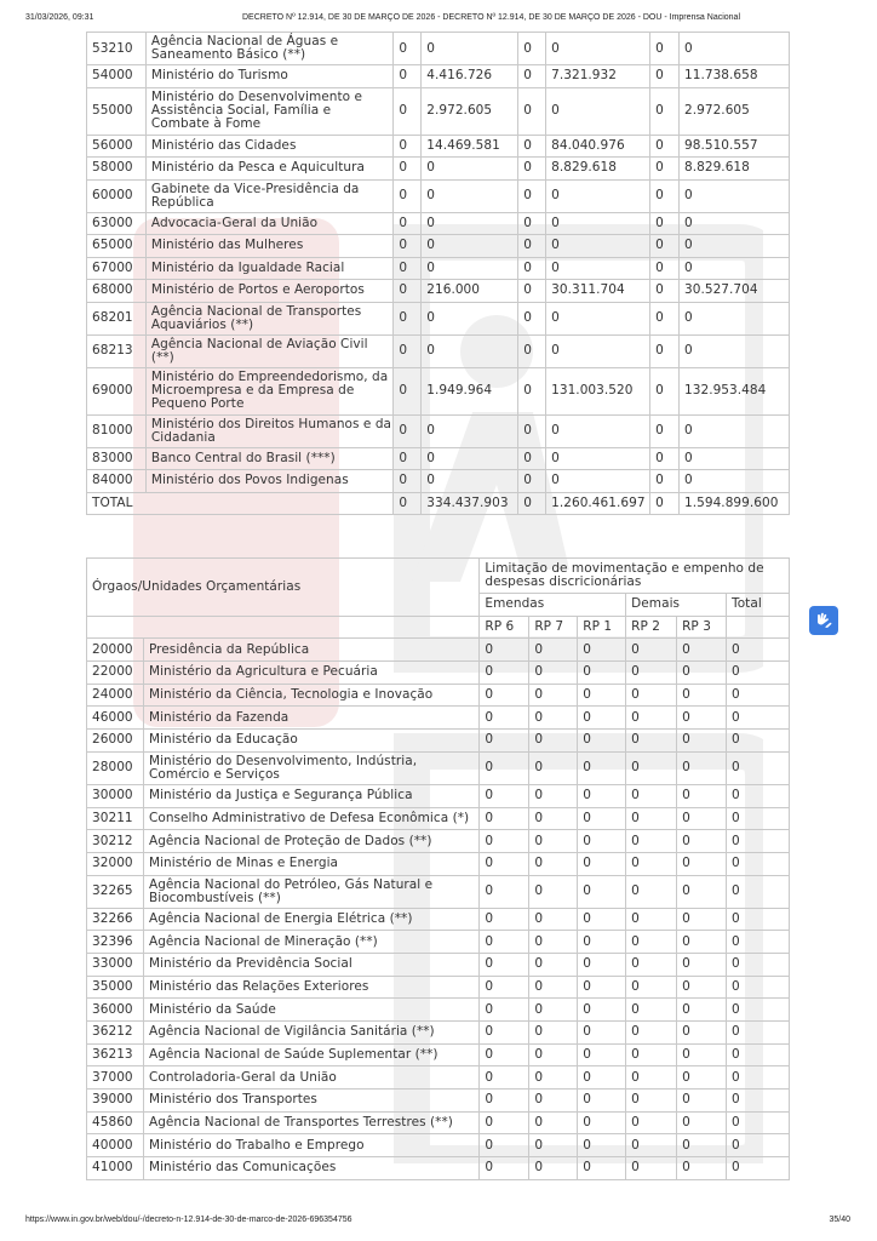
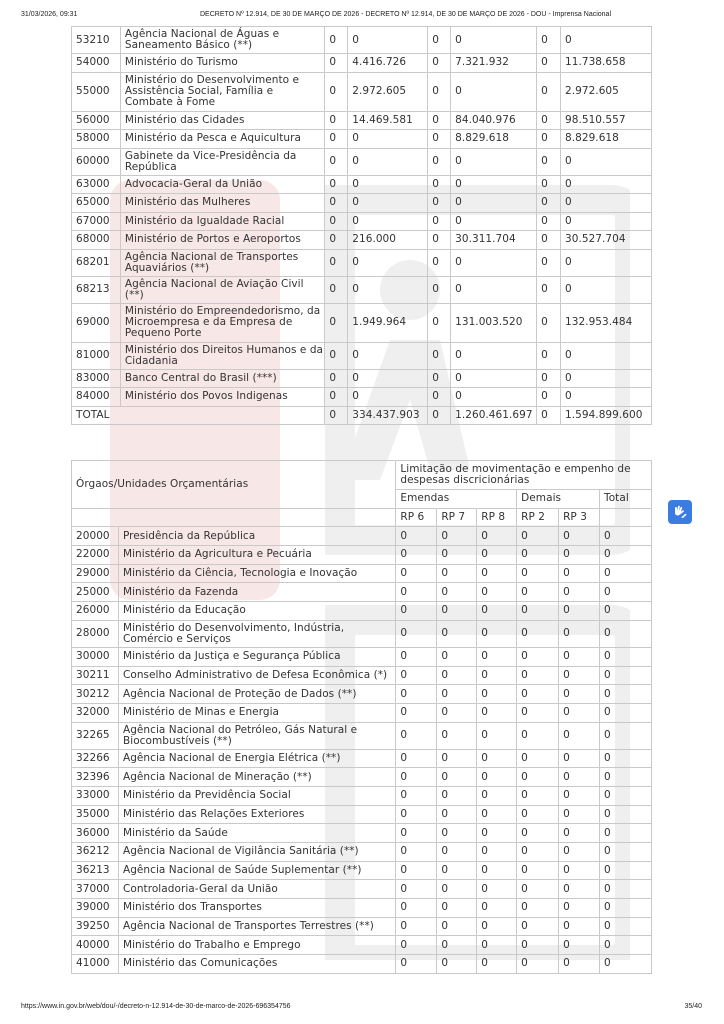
  53210	Agência Nacional de Águas e Saneamento Básico (**)	0	0	0	0	0	0
  54000	Ministério do Turismo	0	4.416.726	0	7.321.932	0	11.738.658
  55000	Ministério do Desenvolvimento e Assistência Social, Família e Combate à Fome	0	2.972.605	0	0	0	2.972.605
  56000	Ministério das Cidades	0	14.469.581	0	84.040.976	0	98.510.557
  58000	Ministério da Pesca e Aquicultura	0	0	0	8.829.618	0	8.829.618
  60000	Gabinete da Vice-Presidência da República	0	0	0	0	0	0
  63000	Advocacia-Geral da União	0	0	0	0	0	0
  65000	Ministério das Mulheres	0	0	0	0	0	0
  67000	Ministério da Igualdade Racial	0	0	0	0	0	0
  68000	Ministério de Portos e Aeroportos	0	216.000	0	30.311.704	0	30.527.704
  68201	Agência Nacional de Transportes Aquaviários (**)	0	0	0	0	0	0
  68213	Agência Nacional de Aviação Civil (**)	0	0	0	0	0	0
  69000	Ministério do Empreendedorismo, da Microempresa e da Empresa de Pequeno Porte	0	1.949.964	0	131.003.520	0	132.953.484
  81000	Ministério dos Direitos Humanos e da Cidadania	0	0	0	0	0	0
  83000	Banco Central do Brasil (***)	0	0	0	0	0	0
  84000	Ministério dos Povos Indigenas	0	0	0	0	0	0
  TOTAL	0	334.437.903	0	1.260.461.697	0	1.594.899.600
  Órgaos/Unidades Orçamentárias	Limitação de movimentação e empenho de despesas discricionárias
  Emendas	Demais	Total
- 	RP 6	RP 7	RP 1	RP 2	RP 3
+ 	RP 6	RP 7	RP 8	RP 2	RP 3
  20000	Presidência da República	0	0	0	0	0	0
  22000	Ministério da Agricultura e Pecuária	0	0	0	0	0	0
- 24000	Ministério da Ciência, Tecnologia e Inovação	0	0	0	0	0	0
+ 29000	Ministério da Ciência, Tecnologia e Inovação	0	0	0	0	0	0
- 46000	Ministério da Fazenda	0	0	0	0	0	0
+ 25000	Ministério da Fazenda	0	0	0	0	0	0
  26000	Ministério da Educação	0	0	0	0	0	0
  28000	Ministério do Desenvolvimento, Indústria, Comércio e Serviços	0	0	0	0	0	0
  30000	Ministério da Justiça e Segurança Pública	0	0	0	0	0	0
  30211	Conselho Administrativo de Defesa Econômica (*)	0	0	0	0	0	0
  30212	Agência Nacional de Proteção de Dados (**)	0	0	0	0	0	0
  32000	Ministério de Minas e Energia	0	0	0	0	0	0
  32265	Agência Nacional do Petróleo, Gás Natural e Biocombustíveis (**)	0	0	0	0	0	0
  32266	Agência Nacional de Energia Elétrica (**)	0	0	0	0	0	0
  32396	Agência Nacional de Mineração (**)	0	0	0	0	0	0
  33000	Ministério da Previdência Social	0	0	0	0	0	0
  35000	Ministério das Relações Exteriores	0	0	0	0	0	0
  36000	Ministério da Saúde	0	0	0	0	0	0
  36212	Agência Nacional de Vigilância Sanitária (**)	0	0	0	0	0	0
  36213	Agência Nacional de Saúde Suplementar (**)	0	0	0	0	0	0
  37000	Controladoria-Geral da União	0	0	0	0	0	0
  39000	Ministério dos Transportes	0	0	0	0	0	0
- 45860	Agência Nacional de Transportes Terrestres (**)	0	0	0	0	0	0
+ 39250	Agência Nacional de Transportes Terrestres (**)	0	0	0	0	0	0
  40000	Ministério do Trabalho e Emprego	0	0	0	0	0	0
  41000	Ministério das Comunicações	0	0	0	0	0	0
